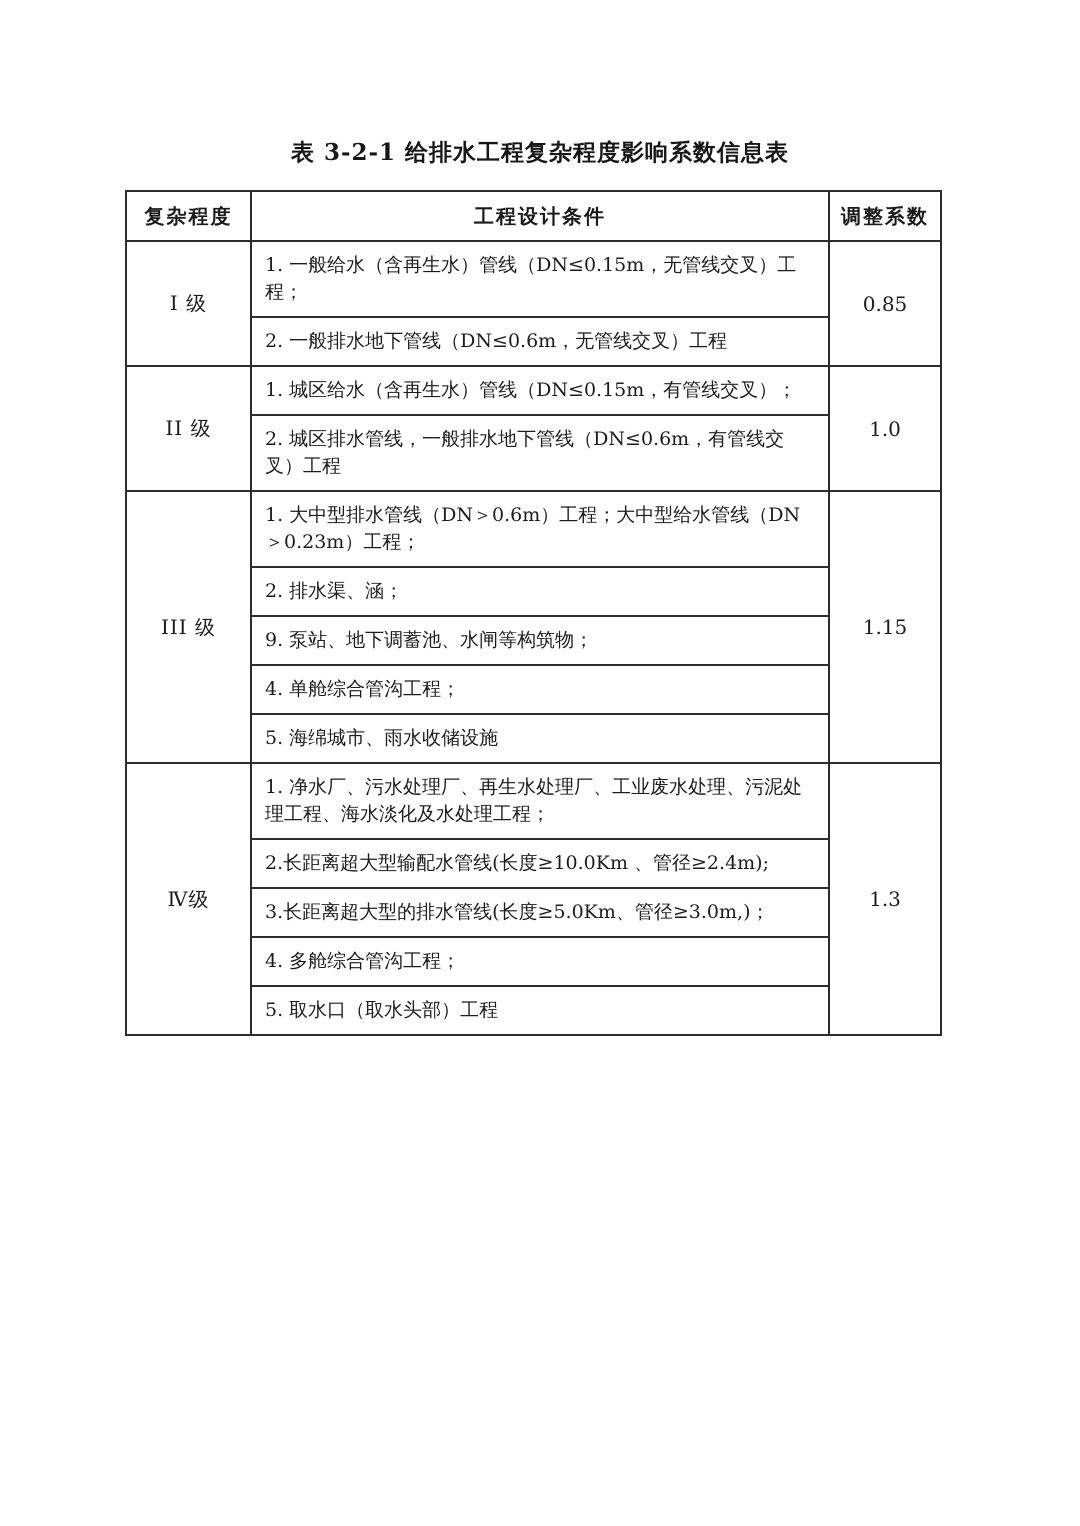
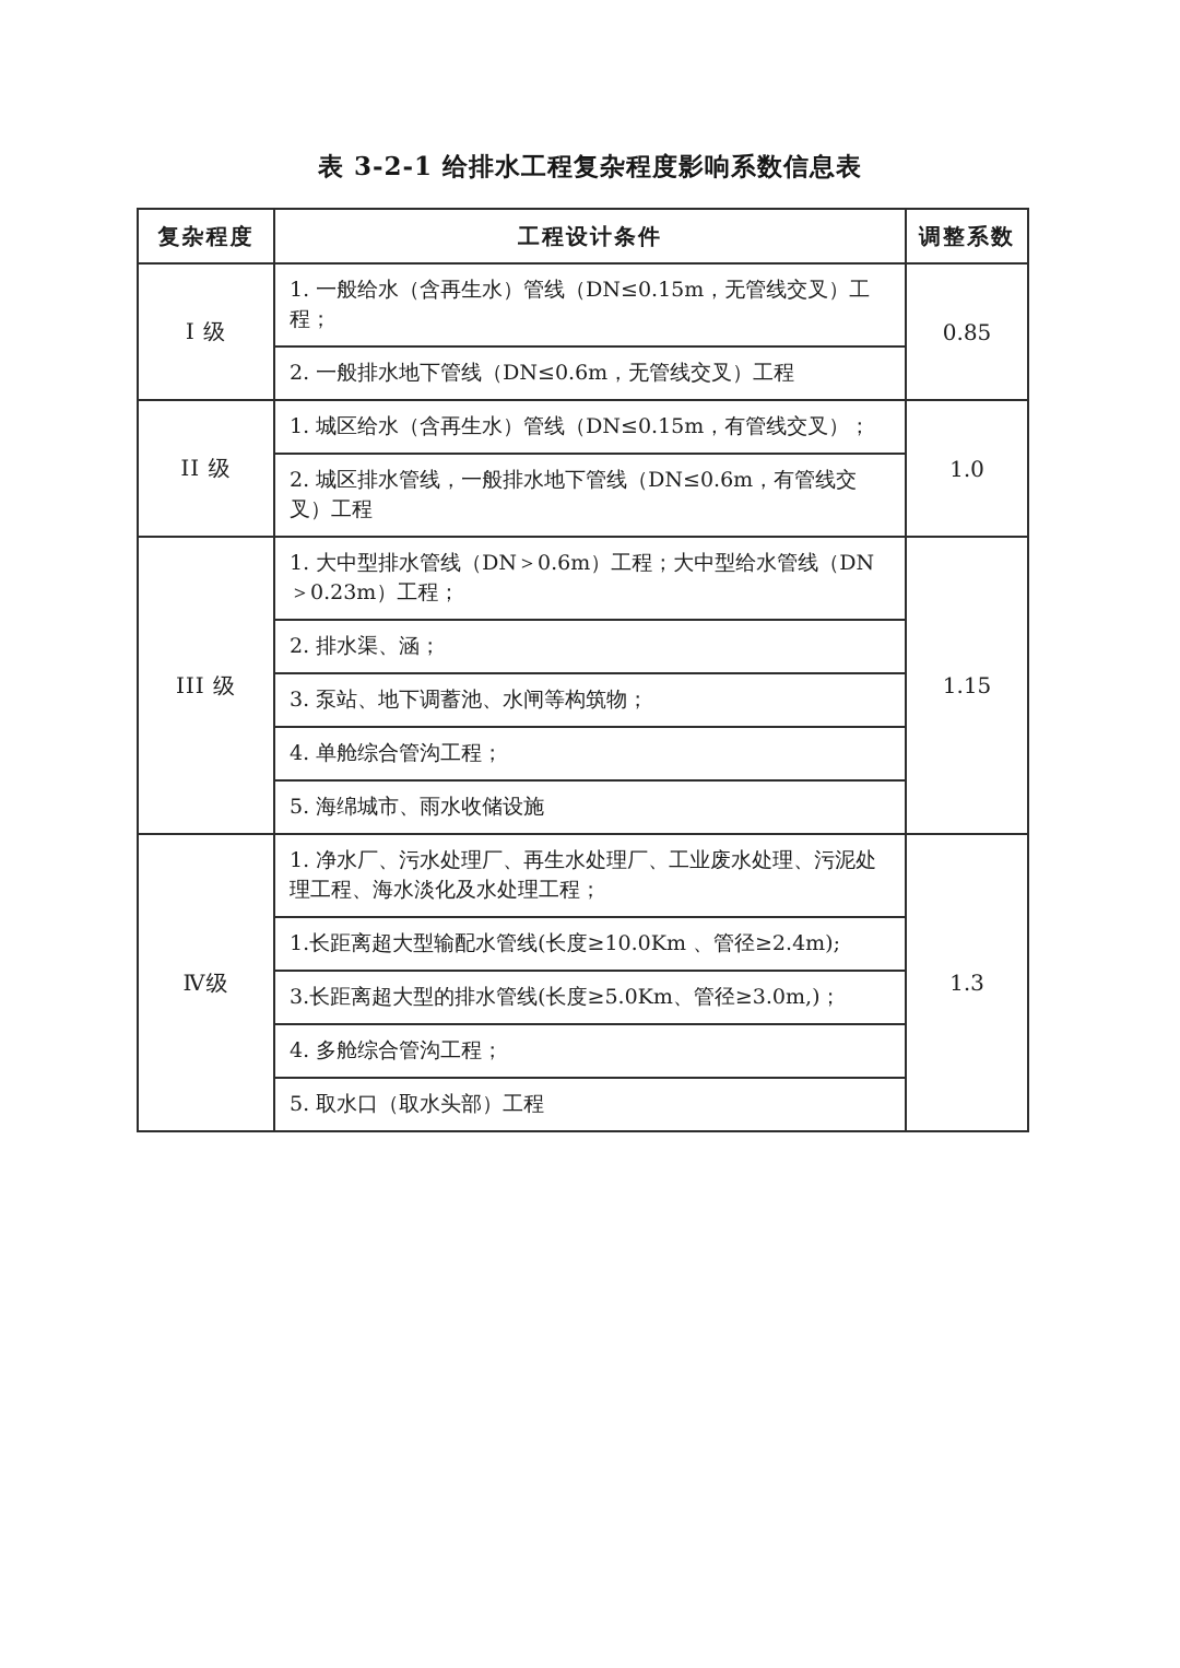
  表 3-2-1 给排水工程复杂程度影响系数信息表
  复杂程度	工程设计条件	调整系数
  I 级	1. 一般给水（含再生水）管线（DN≤0.15m，无管线交叉）工程；	0.85
  2. 一般排水地下管线（DN≤0.6m，无管线交叉）工程
  II 级	1. 城区给水（含再生水）管线（DN≤0.15m，有管线交叉）；	1.0
  2. 城区排水管线，一般排水地下管线（DN≤0.6m，有管线交叉）工程
  III 级	1. 大中型排水管线（DN＞0.6m）工程；大中型给水管线（DN＞0.23m）工程；	1.15
  2. 排水渠、涵；
- 9. 泵站、地下调蓄池、水闸等构筑物；
+ 3. 泵站、地下调蓄池、水闸等构筑物；
  4. 单舱综合管沟工程；
  5. 海绵城市、雨水收储设施
  Ⅳ级	1. 净水厂、污水处理厂、再生水处理厂、工业废水处理、污泥处理工程、海水淡化及水处理工程；	1.3
- 2.长距离超大型输配水管线(长度≥10.0Km 、管径≥2.4m);
+ 1.长距离超大型输配水管线(长度≥10.0Km 、管径≥2.4m);
  3.长距离超大型的排水管线(长度≥5.0Km、管径≥3.0m,)；
  4. 多舱综合管沟工程；
  5. 取水口（取水头部）工程
